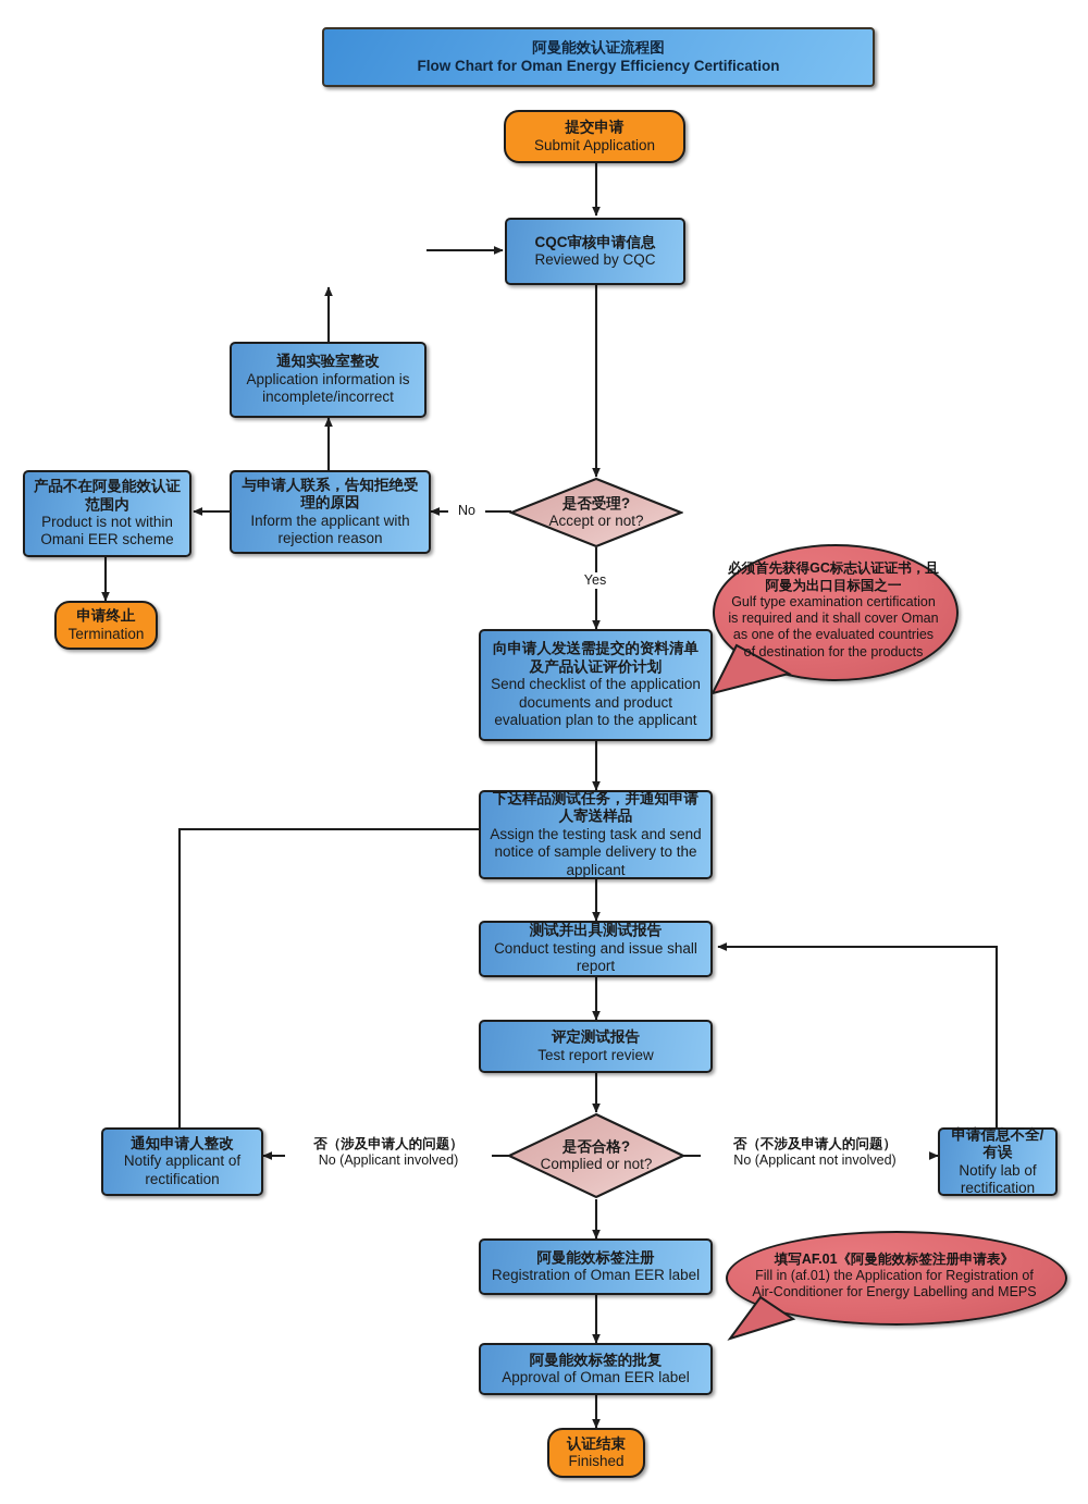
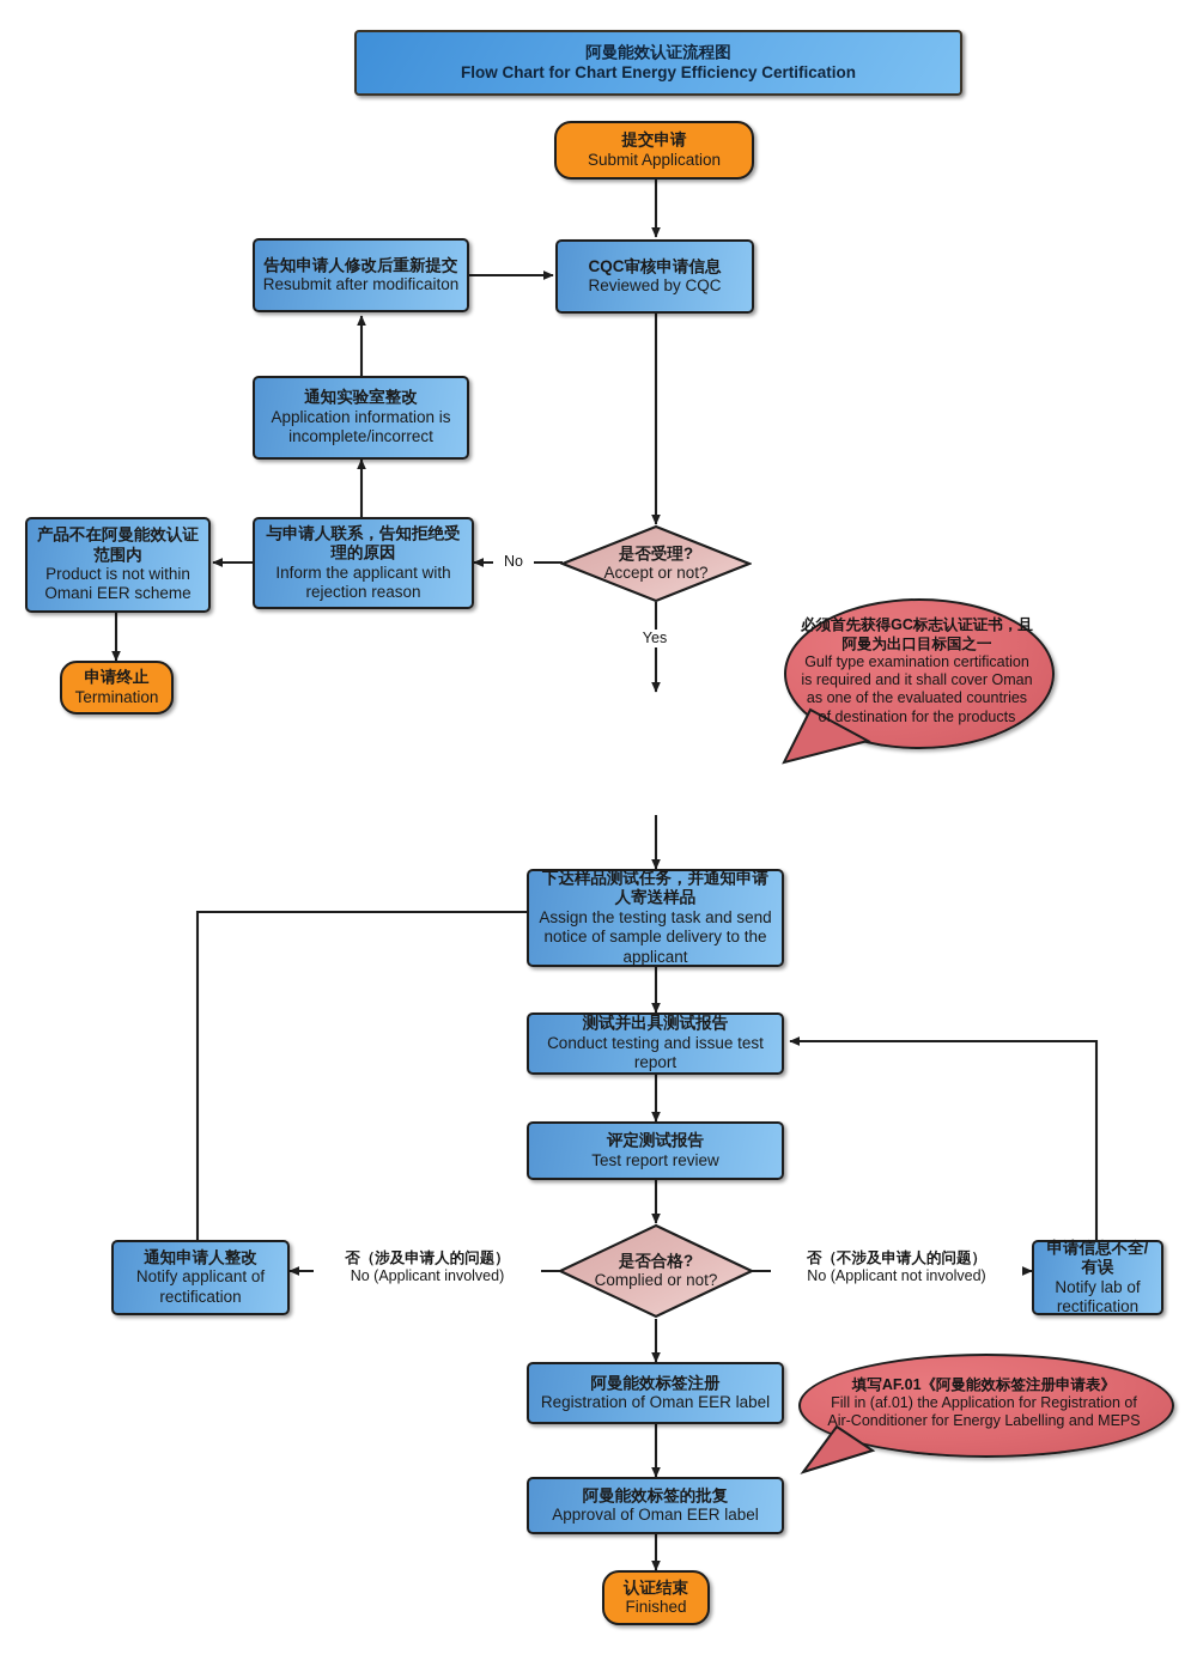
  阿曼能效认证流程图
- Flow Chart for Oman Energy Efficiency Certification
+ Flow Chart for Chart Energy Efficiency Certification
  提交申请
  Submit Application
  CQC审核申请信息
  Reviewed by CQC
+ 告知申请人修改后重新提交
+ Resubmit after modificaiton
  通知实验室整改
  Application information is incomplete/incorrect
  与申请人联系，告知拒绝受理的原因
  Inform the applicant with rejection reason
  产品不在阿曼能效认证范围内
  Product is not within Omani EER scheme
  申请终止
  Termination
  是否受理?
  Accept or not?
- 向申请人发送需提交的资料清单及产品认证评价计划
- Send checklist of the application documents and product evaluation plan to the applicant
  下达样品测试任务，并通知申请人寄送样品
  Assign the testing task and send notice of sample delivery to the applicant
  测试并出具测试报告
- Conduct testing and issue shall report
+ Conduct testing and issue test report
  评定测试报告
  Test report review
  是否合格?
  Complied or not?
  通知申请人整改
  Notify applicant of rectification
  申请信息不全/有误
  Notify lab of rectification
  阿曼能效标签注册
  Registration of Oman EER label
  阿曼能效标签的批复
  Approval of Oman EER label
  认证结束
  Finished
  必须首先获得GC标志认证证书，且阿曼为出口目标国之一
  Gulf type examination certification is required and it shall cover Oman as one of the evaluated countries of destination for the products
  填写AF.01《阿曼能效标签注册申请表》
  Fill in (af.01) the Application for Registration of Air-Conditioner for Energy Labelling and MEPS
  No
  Yes
  否（涉及申请人的问题）
  No (Applicant involved)
  否（不涉及申请人的问题）
  No (Applicant not involved)
